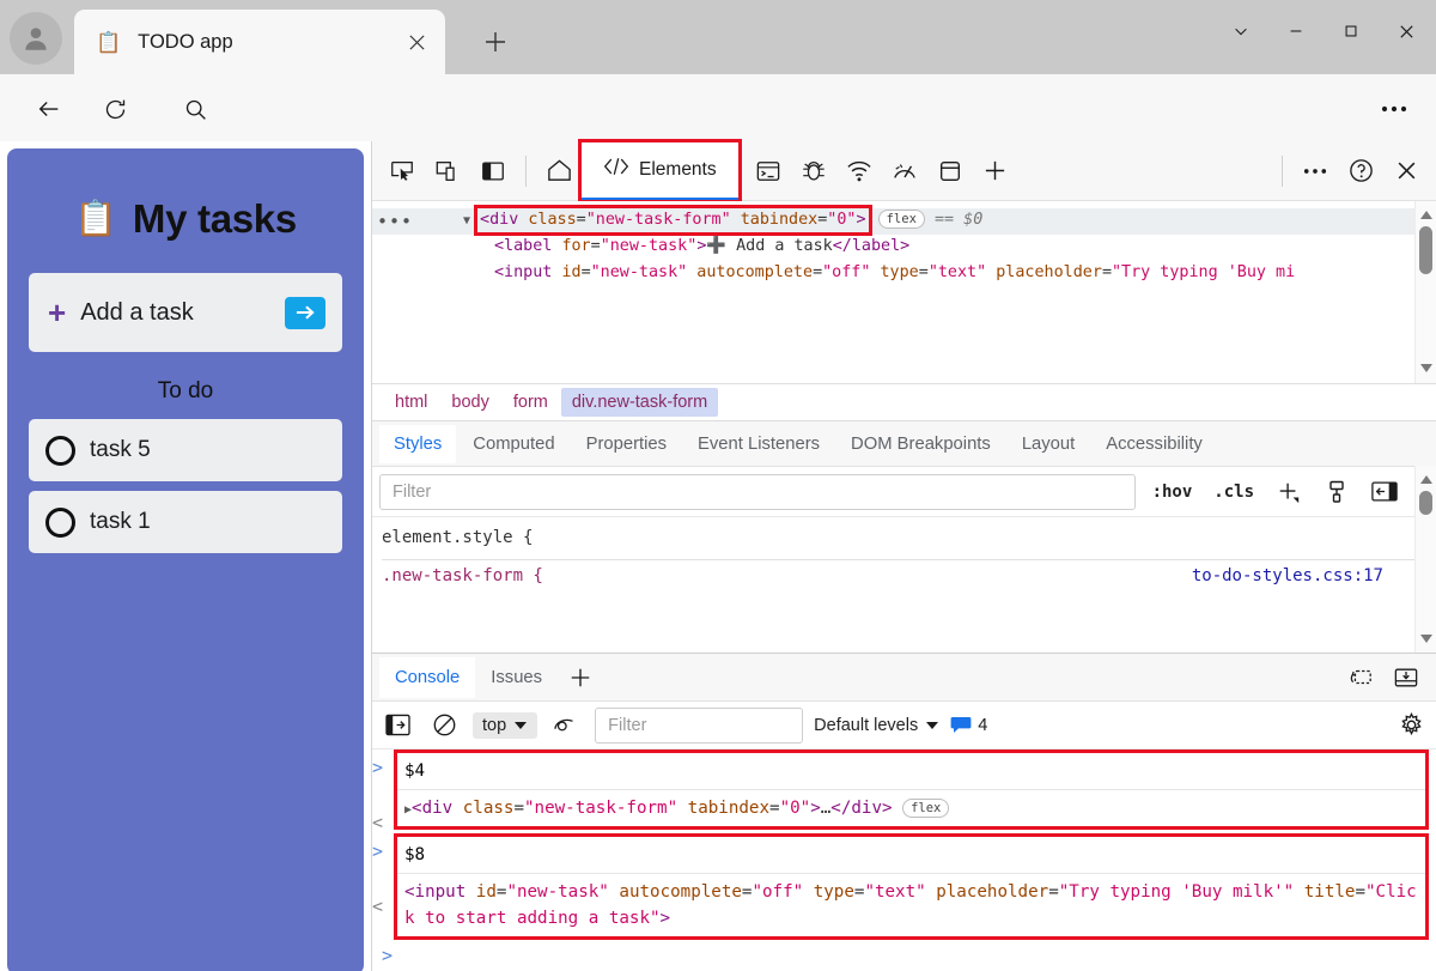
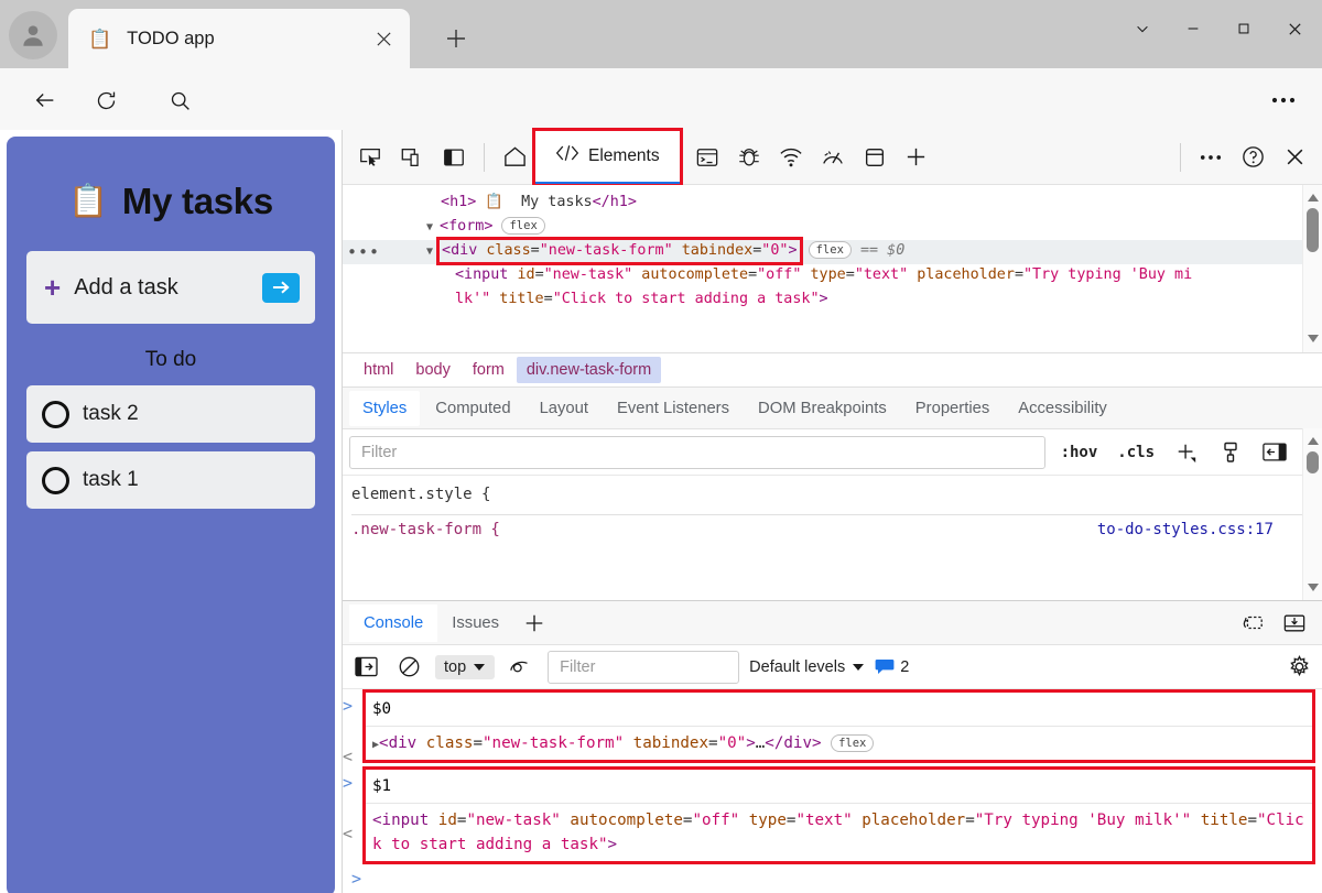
  📋
  TODO app
  📋
  My tasks
  +
  Add a task
  To do
- task 5
+ task 2
  task 1
  Elements
+ <h1> 📋 My tasks</h1>
+ ▼ <form> flex
  •••
  ▼ <div class="new-task-form" tabindex="0"> flex == $0
- <label for="new-task">➕ Add a task</label>
  <input id="new-task" autocomplete="off" type="text" placeholder="Try typing 'Buy mi
+ lk'" title="Click to start adding a task">
  html
  body
  form
  div.new-task-form
  Styles
  Computed
- Properties
+ Layout
  Event Listeners
  DOM Breakpoints
- Layout
+ Properties
  Accessibility
  Filter
  :hov
  .cls
  element.style {
  .new-task-form {
  to-do-styles.css:17
  Console
  Issues
  top
  Filter
  Default levels
- 4
+ 2
  >
  <
- $4
+ $0
  ▶<div class="new-task-form" tabindex="0">…</div> flex
  >
  <
- $8
+ $1
  <input id="new-task" autocomplete="off" type="text" placeholder="Try typing 'Buy milk'" title="Click to start adding a task">
  >
